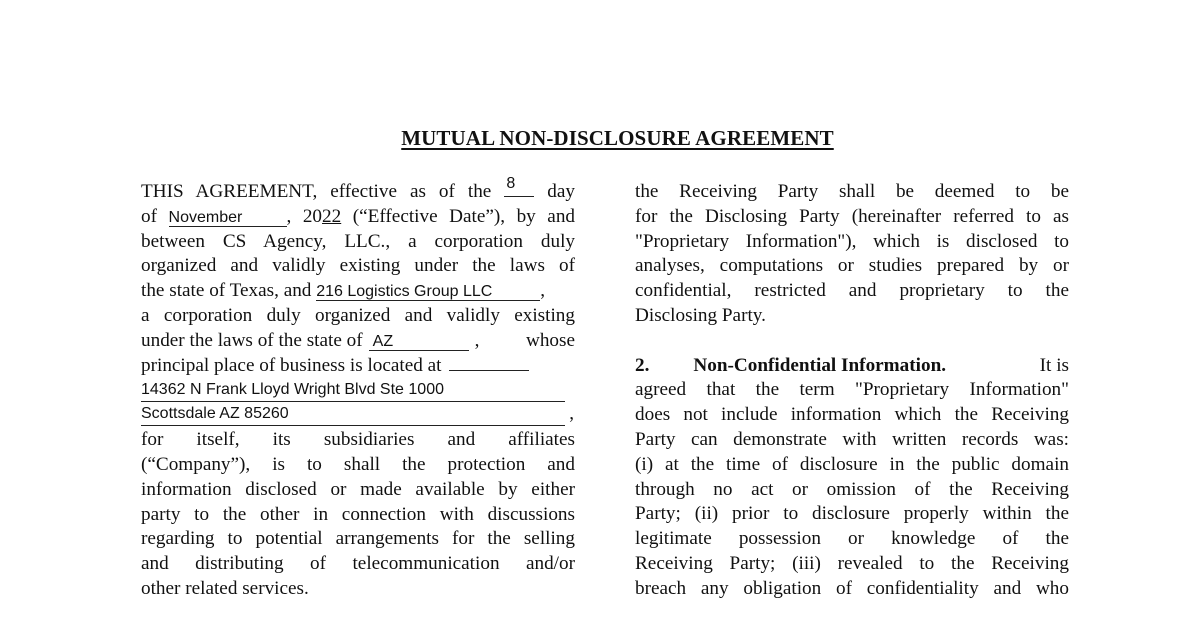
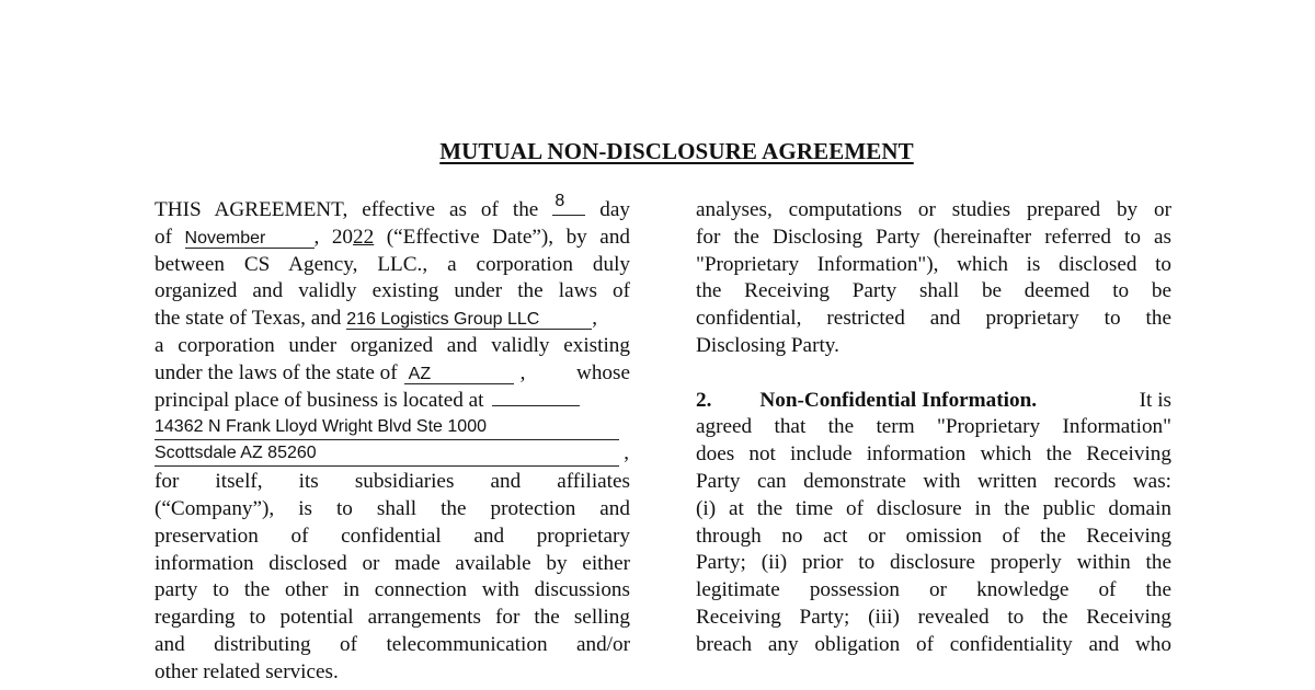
  MUTUAL NON-DISCLOSURE AGREEMENT
  THIS AGREEMENT, effective as of the
  8
  day
  of November , 2022 (“Effective Date”), by and
  between CS Agency, LLC., a corporation duly
  organized and validly existing under the laws of
  the state of Texas, and 216 Logistics Group LLC ,
- a corporation duly organized and validly existing
+ a corporation under organized and validly existing
  under the laws of the state of
  AZ
  ,
  whose
  principal place of business is located at
  14362 N Frank Lloyd Wright Blvd Ste 1000
  Scottsdale AZ 85260
  for itself, its subsidiaries and affiliates
  (“Company”), is to shall the protection and
+ preservation of confidential and proprietary
  information disclosed or made available by either
  party to the other in connection with discussions
  regarding to potential arrangements for the selling
  and distributing of telecommunication and/or
  other related services.
- the Receiving Party shall be deemed to be
+ analyses, computations or studies prepared by or
  for the Disclosing Party (hereinafter referred to as
  "Proprietary Information"), which is disclosed to
- analyses, computations or studies prepared by or
+ the Receiving Party shall be deemed to be
  confidential, restricted and proprietary to the
  Disclosing Party.
  2.
  Non-Confidential Information.
  It is
  agreed that the term "Proprietary Information"
  does not include information which the Receiving
  Party can demonstrate with written records was:
  (i) at the time of disclosure in the public domain
  through no act or omission of the Receiving
  Party; (ii) prior to disclosure properly within the
  legitimate possession or knowledge of the
  Receiving Party; (iii) revealed to the Receiving
  breach any obligation of confidentiality and who
